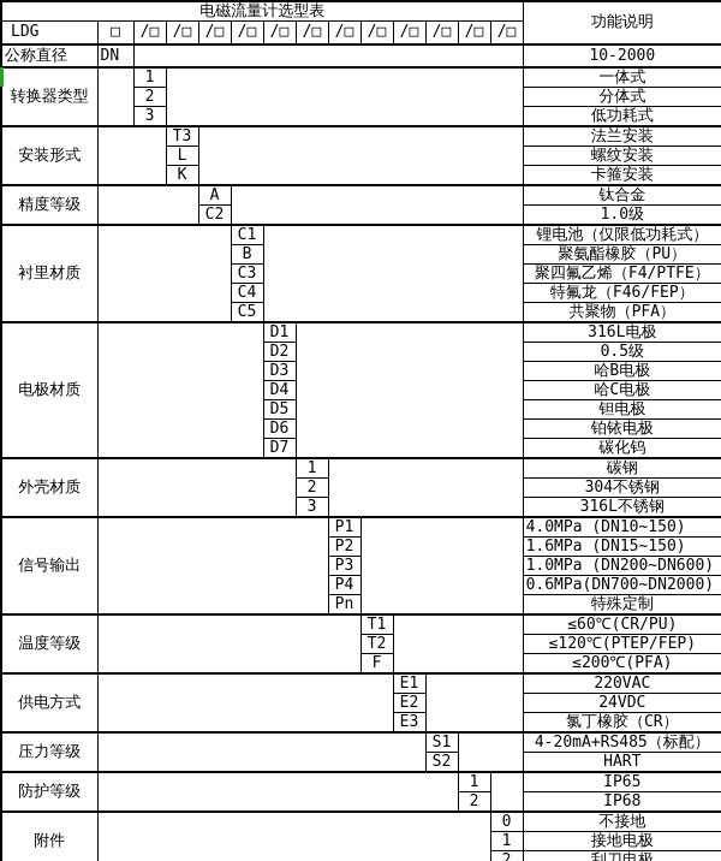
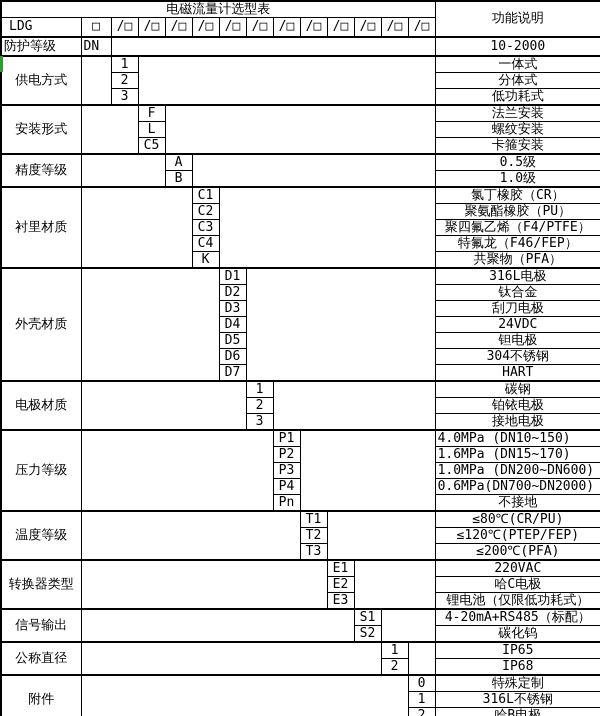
  电磁流量计选型表	功能说明
  LDG	□	/□	/□	/□	/□	/□	/□	/□	/□	/□	/□	/□	/□
- 公称直径	DN		10-2000
+ 防护等级	DN		10-2000
- 转换器类型		1		一体式
+ 供电方式		1		一体式
  2	分体式
  3	低功耗式
- 安装形式		T3		法兰安装
+ 安装形式		F		法兰安装
  L	螺纹安装
- K	卡箍安装
+ C5	卡箍安装
- 精度等级		A		钛合金
+ 精度等级		A		0.5级
- C2	1.0级
+ B	1.0级
- 衬里材质		C1		锂电池（仅限低功耗式）
+ 衬里材质		C1		氯丁橡胶（CR）
- B	聚氨酯橡胶（PU）
+ C2	聚氨酯橡胶（PU）
  C3	聚四氟乙烯（F4/PTFE）
  C4	特氟龙（F46/FEP）
- C5	共聚物（PFA）
+ K	共聚物（PFA）
- 电极材质		D1		316L电极
+ 外壳材质		D1		316L电极
- D2	0.5级
+ D2	钛合金
- D3	哈B电极
+ D3	刮刀电极
- D4	哈C电极
+ D4	24VDC
  D5	钽电极
- D6	铂铱电极
+ D6	304不锈钢
- D7	碳化钨
+ D7	HART
- 外壳材质		1		碳钢
+ 电极材质		1		碳钢
- 2	304不锈钢
+ 2	铂铱电极
- 3	316L不锈钢
+ 3	接地电极
- 信号输出		P1		4.0MPa (DN10~150)
+ 压力等级		P1		4.0MPa (DN10~150)
- P2	1.6MPa (DN15~150)
+ P2	1.6MPa (DN15~170)
  P3	1.0MPa (DN200~DN600)
  P4	0.6MPa(DN700~DN2000)
- Pn	特殊定制
+ Pn	不接地
- 温度等级		T1		≤60℃(CR/PU)
+ 温度等级		T1		≤80℃(CR/PU)
  T2	≤120℃(PTEP/FEP)
- F	≤200℃(PFA)
+ T3	≤200℃(PFA)
- 供电方式		E1		220VAC
+ 转换器类型		E1		220VAC
- E2	24VDC
+ E2	哈C电极
- E3	氯丁橡胶（CR）
+ E3	锂电池（仅限低功耗式）
- 压力等级		S1		4-20mA+RS485（标配）
+ 信号输出		S1		4-20mA+RS485（标配）
- S2	HART
+ S2	碳化钨
- 防护等级		1		IP65
+ 公称直径		1		IP65
  2	IP68
- 附件		0	不接地
+ 附件		0	特殊定制
- 1	接地电极
+ 1	316L不锈钢
- 2	刮刀电极
+ 2	哈B电极
